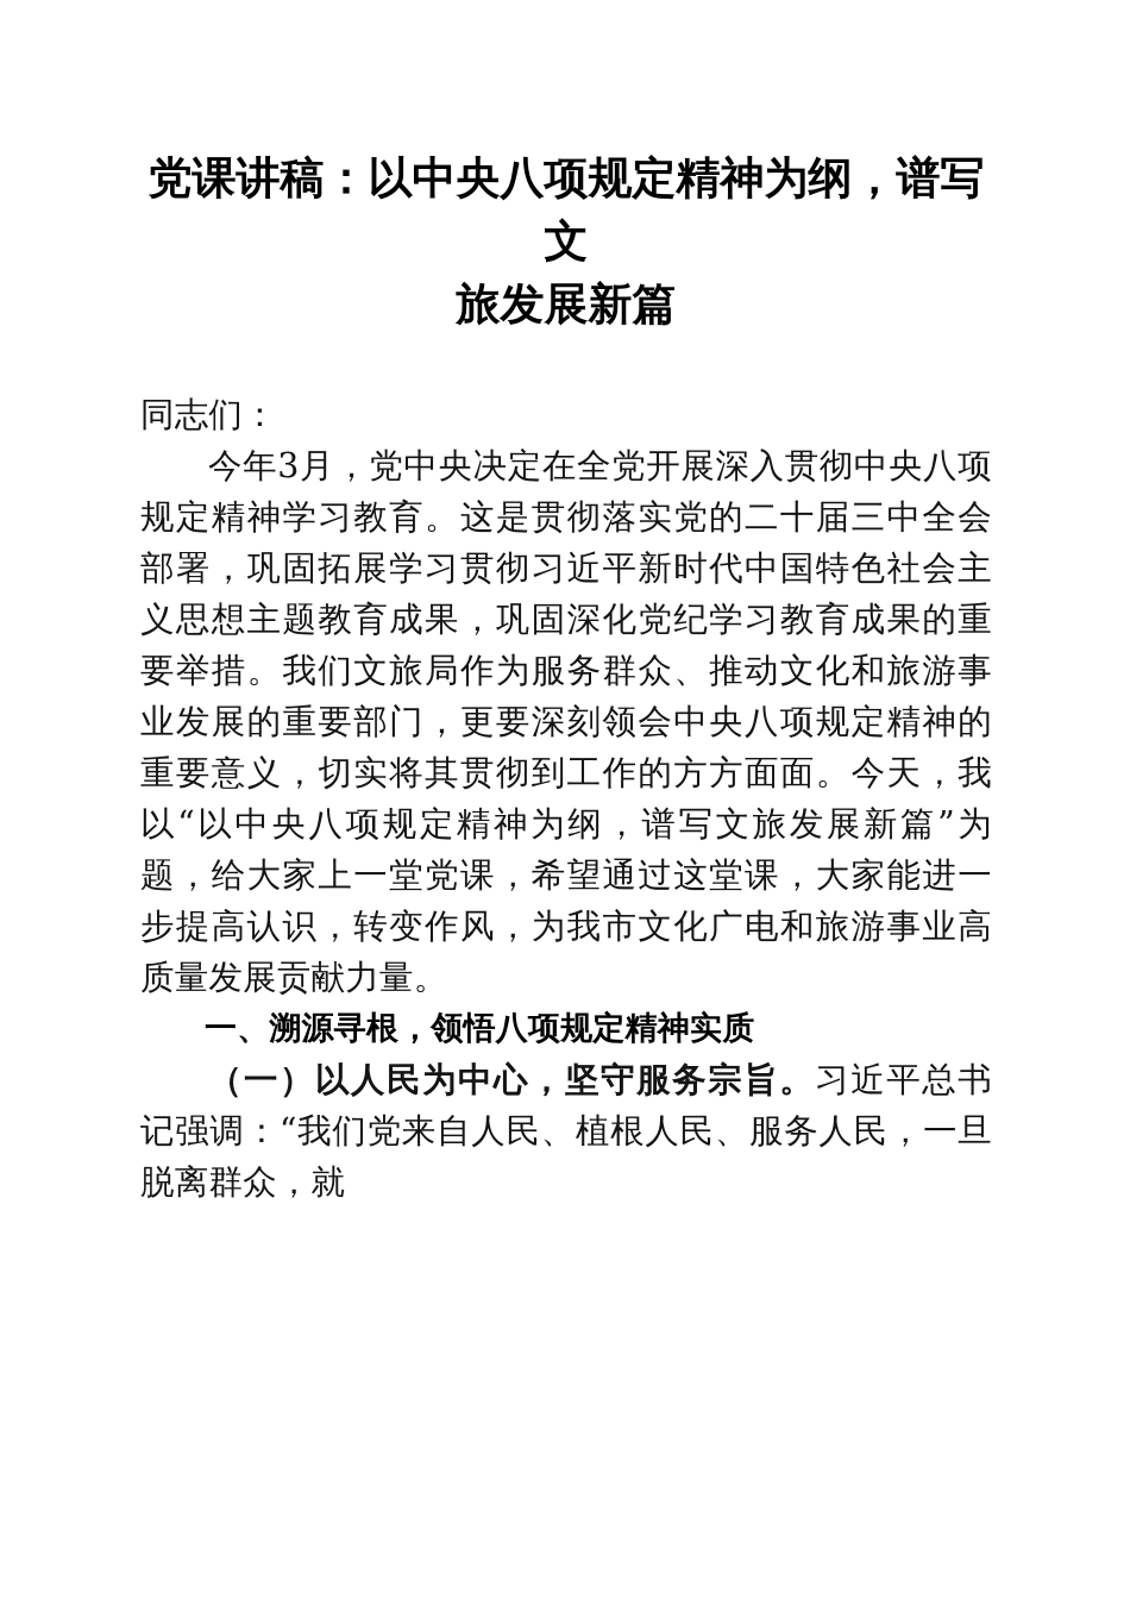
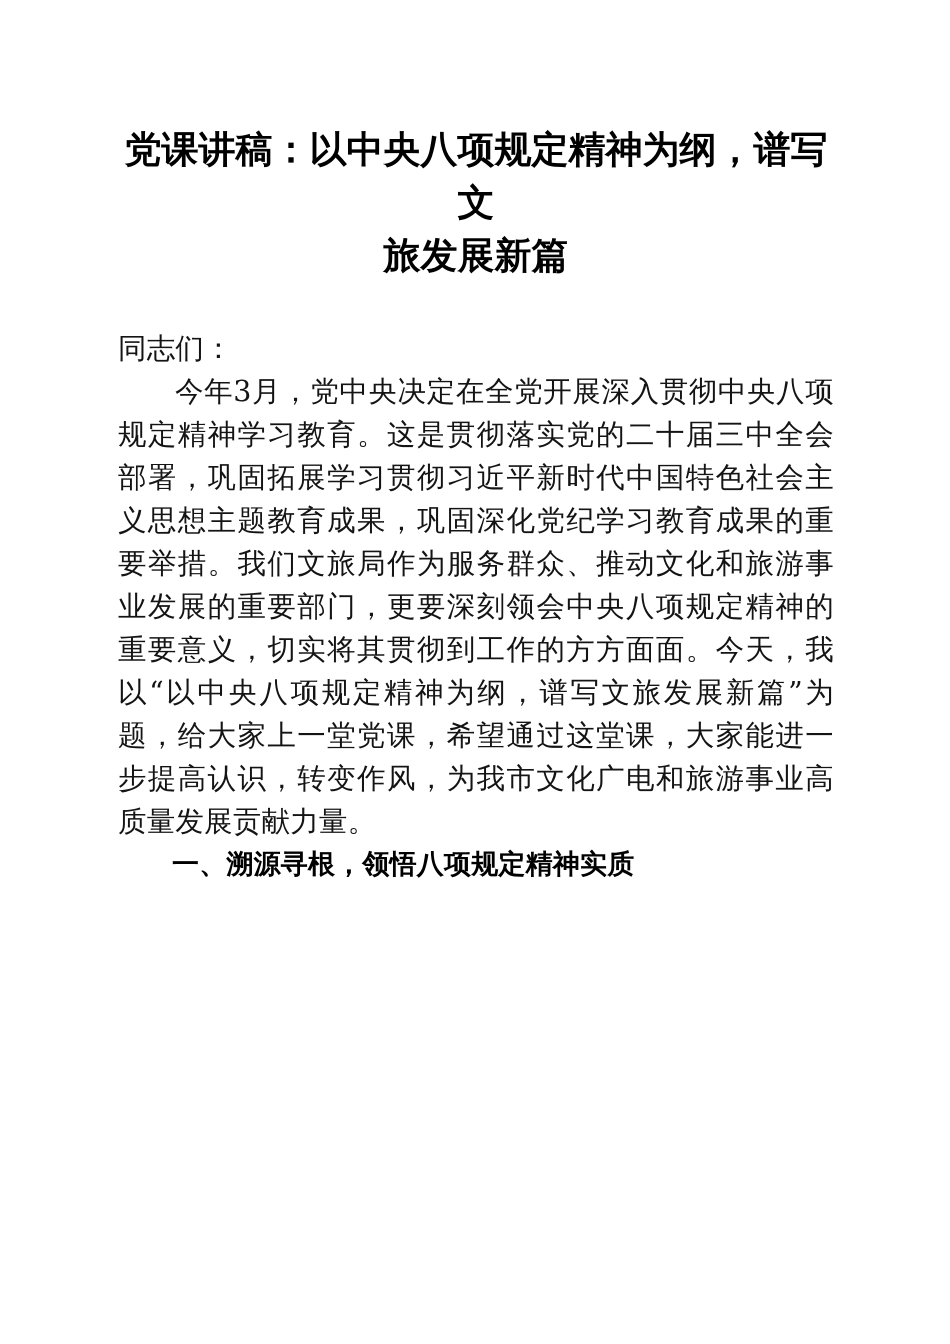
  党课讲稿：以中央八项规定精神为纲，谱写文
  旅发展新篇
  同志们：
  今年3月，党中央决定在全党开展深入贯彻中央八项规定精神学习教育。这是贯彻落实党的二十届三中全会部署，巩固拓展学习贯彻习近平新时代中国特色社会主义思想主题教育成果，巩固深化党纪学习教育成果的重要举措。我们文旅局作为服务群众、推动文化和旅游事业发展的重要部门，更要深刻领会中央八项规定精神的重要意义，切实将其贯彻到工作的方方面面。今天，我以“以中央八项规定精神为纲，谱写文旅发展新篇”为题，给大家上一堂党课，希望通过这堂课，大家能进一步提高认识，转变作风，为我市文化广电和旅游事业高质量发展贡献力量。
  一、溯源寻根，领悟八项规定精神实质
- （一）以人民为中心，坚守服务宗旨。习近平总书记强调：“我们党来自人民、植根人民、服务人民，一旦脱离群众，就
